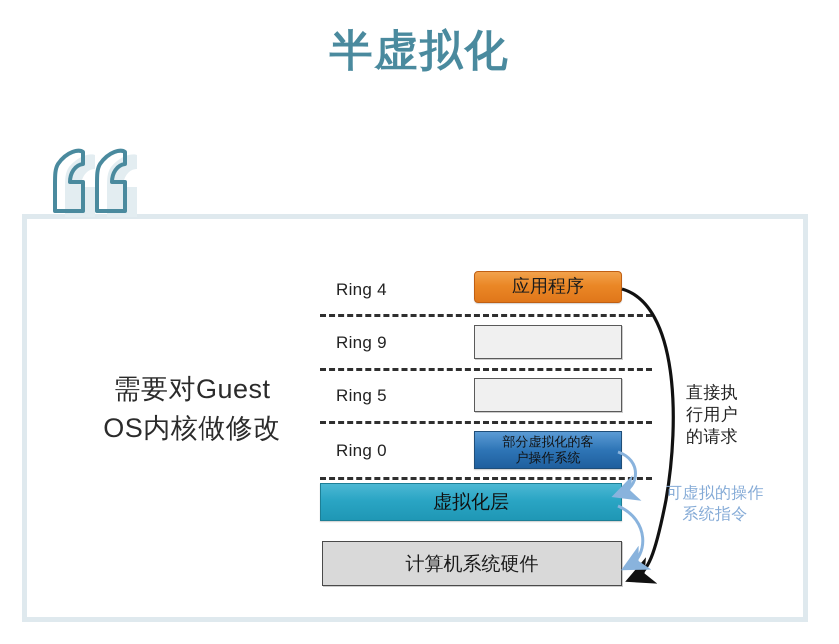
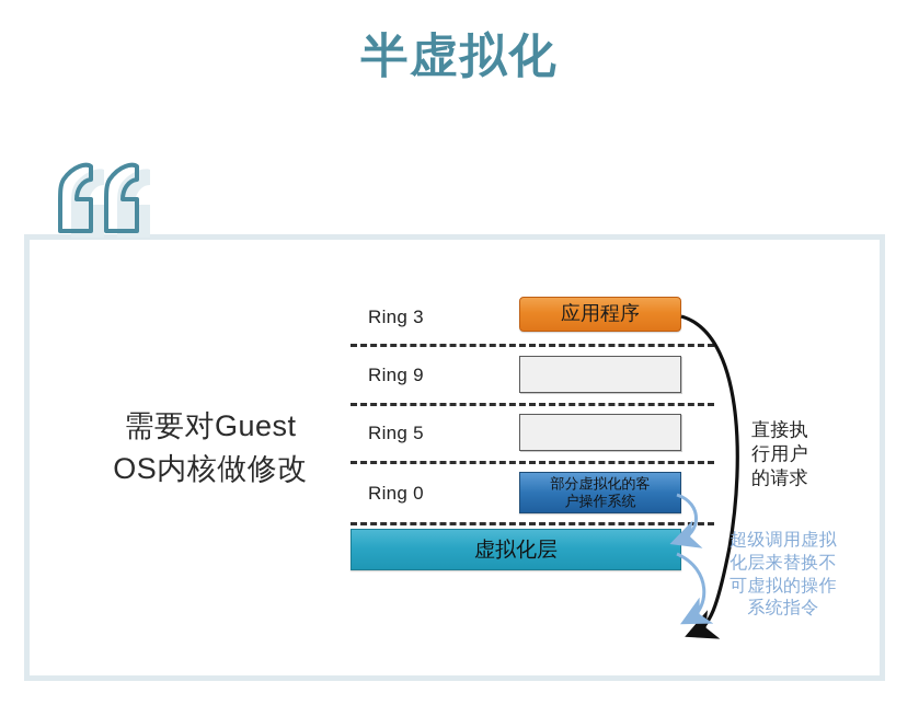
  半虚拟化
  需要对Guest
  OS内核做修改
- Ring 4
+ Ring 3
  Ring 9
  Ring 5
  Ring 0
  应用程序
  部分虚拟化的客
  户操作系统
  虚拟化层
- 计算机系统硬件
  直接执
  行用户
  的请求
+ 超级调用虚拟
+ 化层来替换不
  可虚拟的操作
  系统指令
